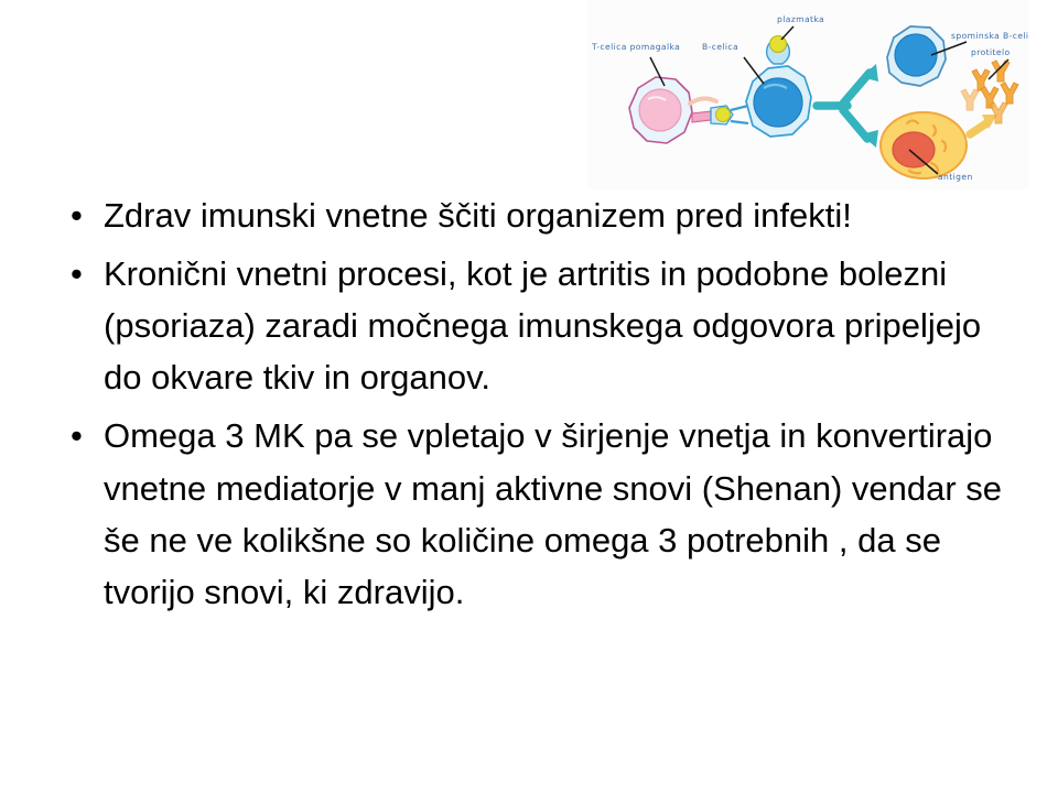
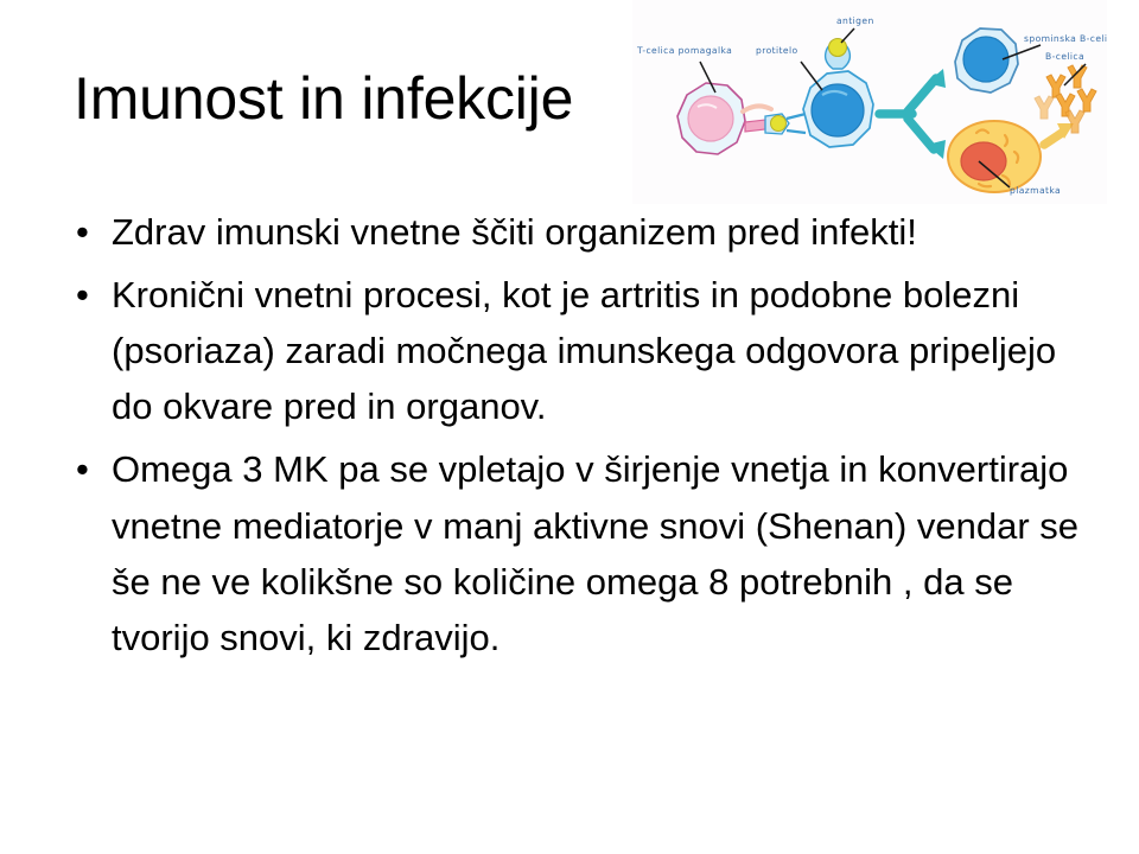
+ Imunost in infekcije
  T-celica pomagalka
- B-celica
+ protitelo
- plazmatka
+ antigen
  spominska B-celi
- protitelo
+ B-celica
- antigen
+ plazmatka
  •
  Zdrav imunski vnetne ščiti organizem pred infekti!
  •
- Kronični vnetni procesi, kot je artritis in podobne bolezni (psoriaza) zaradi močnega imunskega odgovora pripeljejo do okvare tkiv in organov.
+ Kronični vnetni procesi, kot je artritis in podobne bolezni (psoriaza) zaradi močnega imunskega odgovora pripeljejo do okvare pred in organov.
  •
- Omega 3 MK pa se vpletajo v širjenje vnetja in konvertirajo vnetne mediatorje v manj aktivne snovi (Shenan) vendar se še ne ve kolikšne so količine omega 3 potrebnih , da se tvorijo snovi, ki zdravijo.
+ Omega 3 MK pa se vpletajo v širjenje vnetja in konvertirajo vnetne mediatorje v manj aktivne snovi (Shenan) vendar se še ne ve kolikšne so količine omega 8 potrebnih , da se tvorijo snovi, ki zdravijo.
